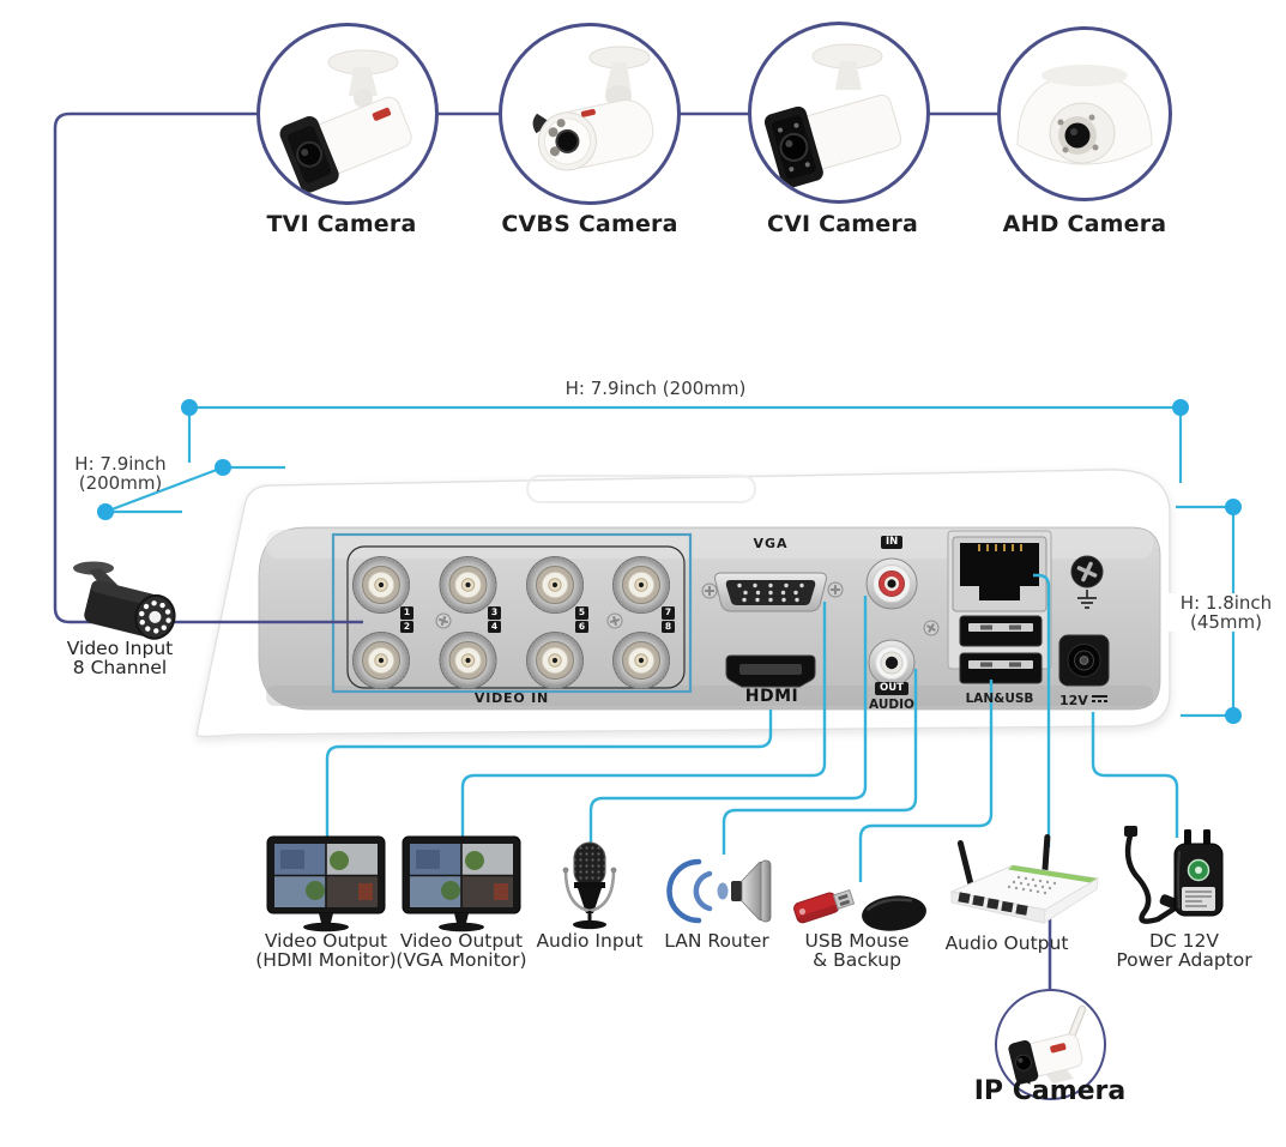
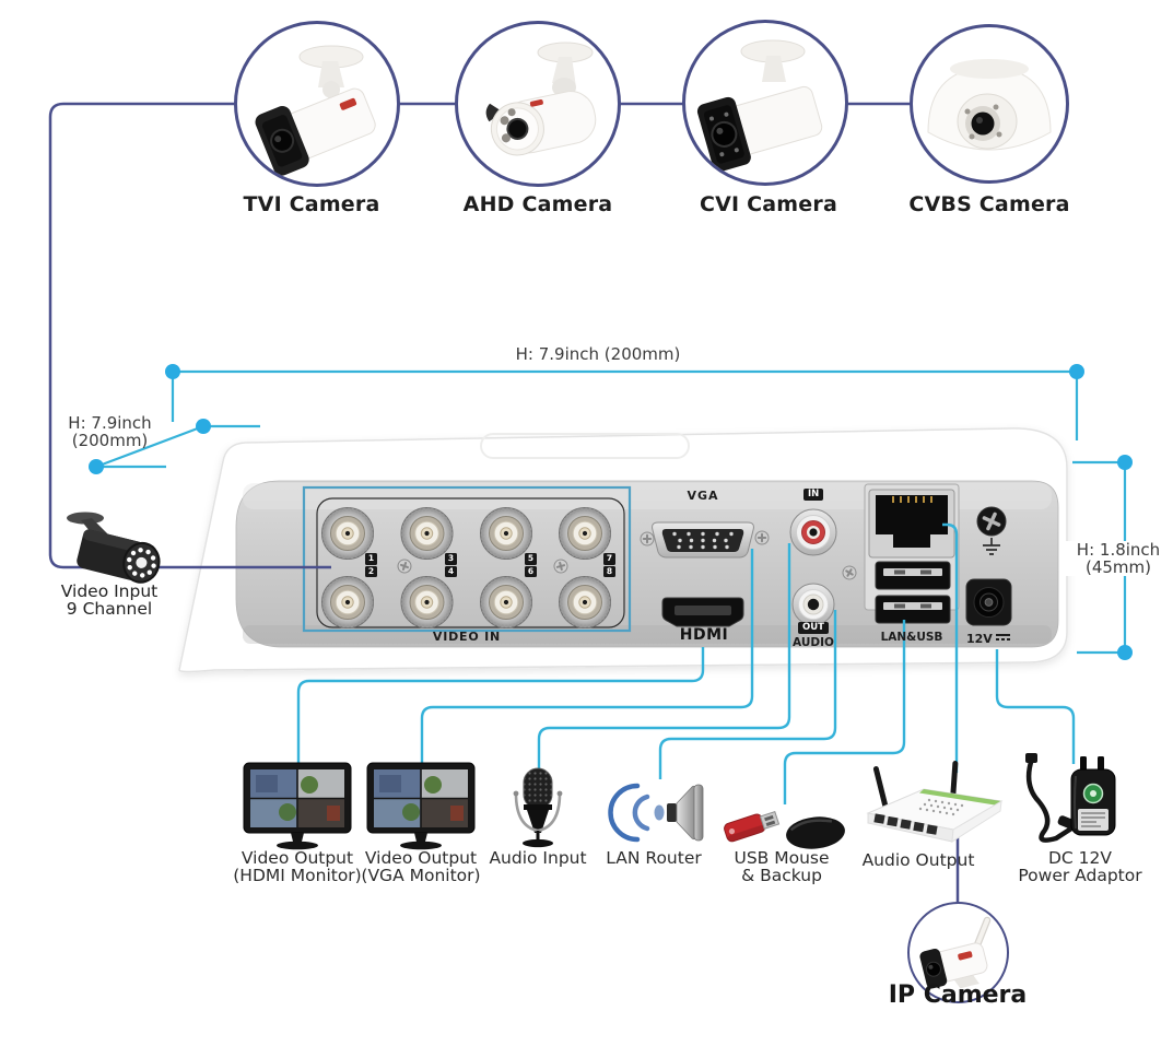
  TVI Camera
- CVBS Camera
+ AHD Camera
  CVI Camera
- AHD Camera
+ CVBS Camera
  H: 7.9inch (200mm)
  H: 7.9inch
  (200mm)
  H: 1.8inch
  (45mm)
  Video Input
- 8 Channel
+ 9 Channel
  VGA
  VIDEO IN
  HDMI
  IN
  OUT
  AUDIO
  LAN&USB
  12V
  1
  2
  3
  4
  5
  6
  7
  8
  Video Output
  (HDMI Monitor)
  Video Output
  (VGA Monitor)
  Audio Input
  LAN Router
  USB Mouse
  & Backup
  Audio Output
  DC 12V
  Power Adaptor
  IP Camera
